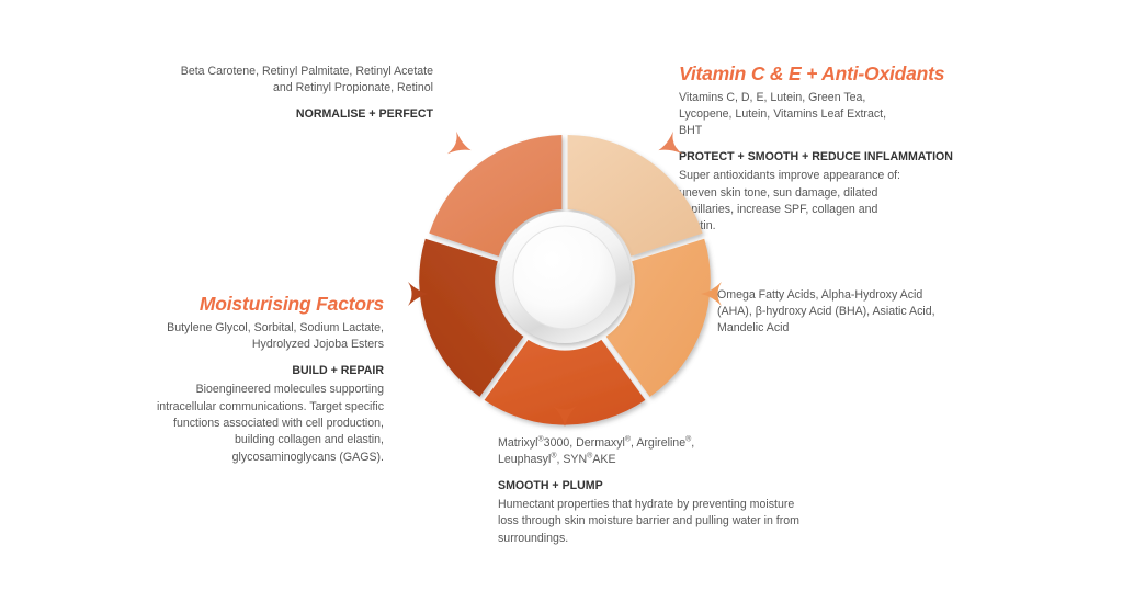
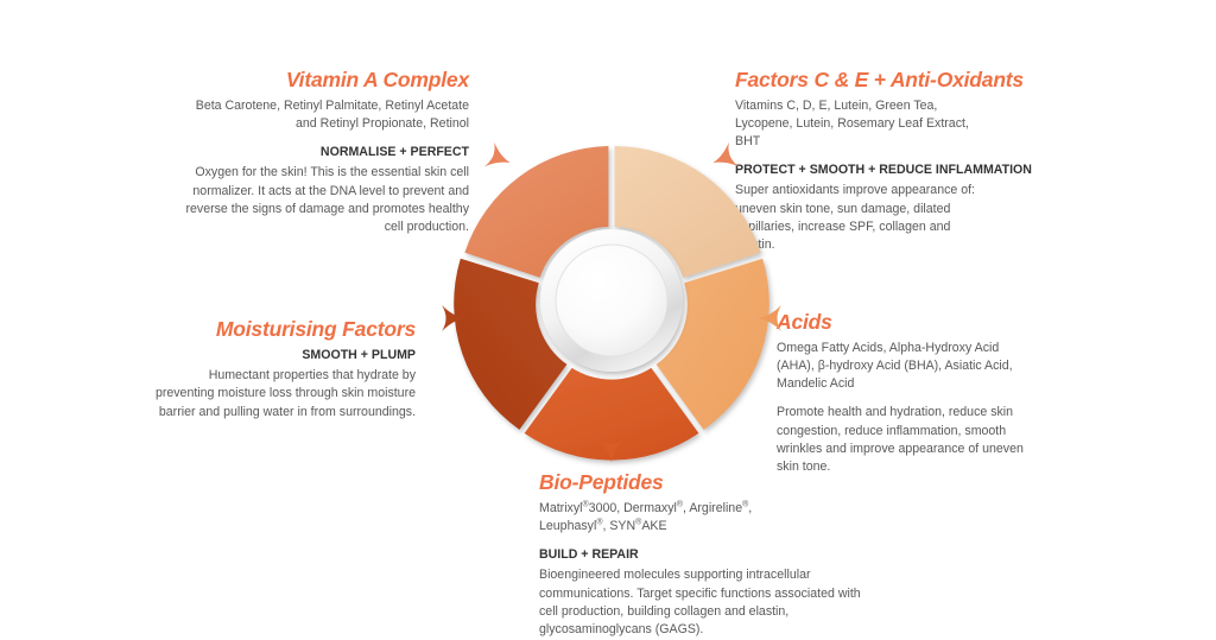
+ Vitamin A Complex
  Beta Carotene, Retinyl Palmitate, Retinyl Acetate and Retinyl Propionate, Retinol
  NORMALISE + PERFECT
+ Oxygen for the skin! This is the essential skin cell normalizer. It acts at the DNA level to prevent and reverse the signs of damage and promotes healthy cell production.
- Vitamin C & E + Anti-Oxidants
+ Factors C & E + Anti-Oxidants
- Vitamins C, D, E, Lutein, Green Tea, Lycopene, Lutein, Vitamins Leaf Extract, BHT
+ Vitamins C, D, E, Lutein, Green Tea, Lycopene, Lutein, Rosemary Leaf Extract, BHT
  PROTECT + SMOOTH + REDUCE INFLAMMATION
  Super antioxidants improve appearance of: uneven skin tone, sun damage, dilated pillaries, increase SPF, collagen and tin.
+ Acids
  Omega Fatty Acids, Alpha-Hydroxy Acid (AHA), β-hydroxy Acid (BHA), Asiatic Acid, Mandelic Acid
+ Promote health and hydration, reduce skin congestion, reduce inflammation, smooth wrinkles and improve appearance of uneven skin tone.
+ Bio-Peptides
  Matrixyl 3000, Dermaxyl , Argireline , Leuphasyl , SYN AKE
- SMOOTH + PLUMP
+ BUILD + REPAIR
- Humectant properties that hydrate by preventing moisture loss through skin moisture barrier and pulling water in from surroundings.
+ Bioengineered molecules supporting intracellular communications. Target specific functions associated with cell production, building collagen and elastin, glycosaminoglycans (GAGS).
  Moisturising Factors
- Butylene Glycol, Sorbital, Sodium Lactate, Hydrolyzed Jojoba Esters
- BUILD + REPAIR
+ SMOOTH + PLUMP
- Bioengineered molecules supporting intracellular communications. Target specific functions associated with cell production, building collagen and elastin, glycosaminoglycans (GAGS).
+ Humectant properties that hydrate by preventing moisture loss through skin moisture barrier and pulling water in from surroundings.
